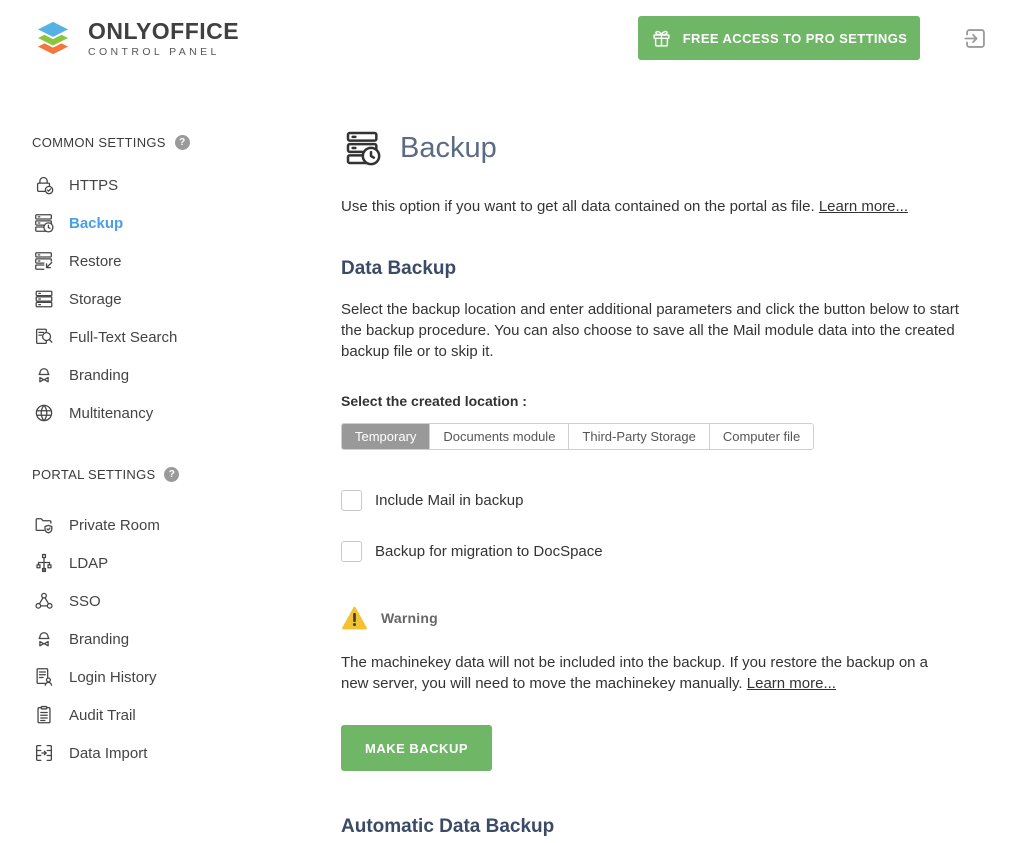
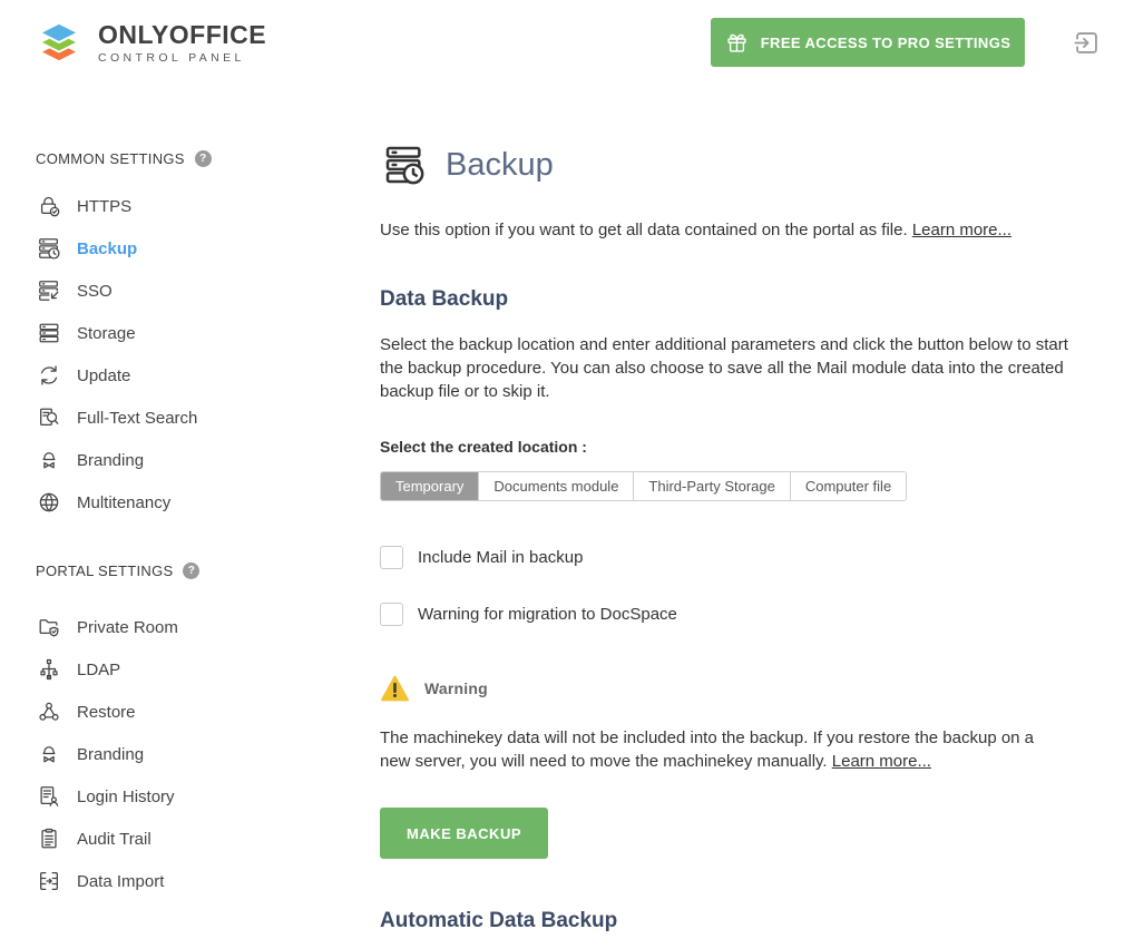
  ONLYOFFICE
  CONTROL PANEL
  FREE ACCESS TO PRO SETTINGS
  COMMON SETTINGS
  ?
  HTTPS
  Backup
- Restore
+ SSO
  Storage
+ Update
  Full-Text Search
  Branding
  Multitenancy
  PORTAL SETTINGS
  ?
  Private Room
  LDAP
- SSO
+ Restore
  Branding
  Login History
  Audit Trail
  Data Import
  Backup
  Use this option if you want to get all data contained on the portal as file. Learn more...
  Data Backup
  Select the backup location and enter additional parameters and click the button below to start the backup procedure. You can also choose to save all the Mail module data into the created backup file or to skip it.
  Select the created location :
  Temporary
  Documents module
  Third-Party Storage
  Computer file
  Include Mail in backup
- Backup for migration to DocSpace
+ Warning for migration to DocSpace
  Warning
  The machinekey data will not be included into the backup. If you restore the backup on a new server, you will need to move the machinekey manually. Learn more...
  MAKE BACKUP
  Automatic Data Backup
